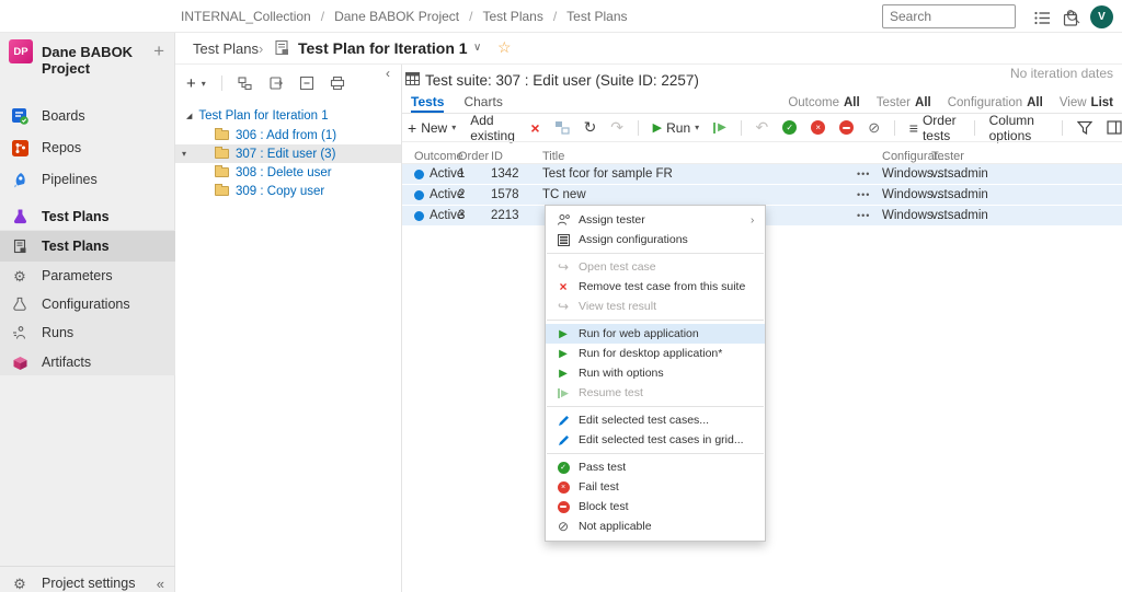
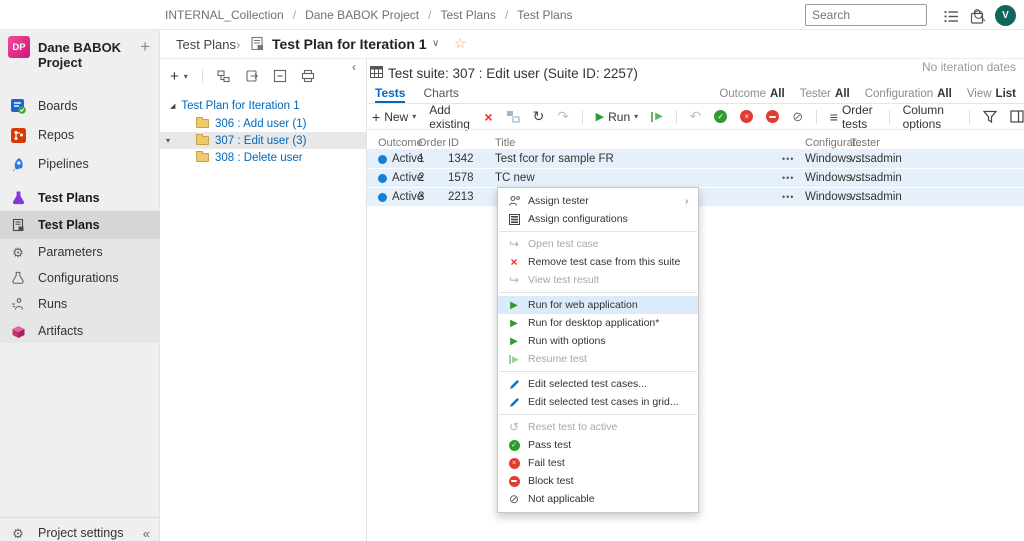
  INTERNAL_Collection
  /
  Dane BABOK Project
  /
  Test Plans
  /
  Test Plans
  Search
  V
  DP
  Dane BABOK Project
  +
  Boards
  Repos
  Pipelines
  Test Plans
  Test Plans
  ⚙
  Parameters
  Configurations
  Runs
  Artifacts
  ⚙
  Project settings
  «
  Test Plans
  ›
  Test Plan for Iteration 1
  ∨
  ☆
  +
  ▾
  Test Plan for Iteration 1
- 306 : Add from (1)
+ 306 : Add user (1)
  ▾
  307 : Edit user (3)
  308 : Delete user
- 309 : Copy user
  ‹
  No iteration dates
  Test suite: 307 : Edit user (Suite ID: 2257)
  Tests
  Charts
  Outcome All
  Tester All
  Configuration All
  View List
  +
  New
  ▾
  Add existing
  ×
  ↻
  ↷
  ▶
  Run
  ▾
  ▶
  ↶
  ✓
  ×
  ⊘
  ≡
  Order tests
  Column options
  Outcom
  Order
  ID
  Title
  Tester
  Active
  1
  1342
  Test fcor for sample FR
  •••
  Windows
  vstsadmin
  Active
  2
  1578
  TC new
  •••
  Windows
  vstsadmin
  Active
  3
  2213
  •••
  Windows
  vstsadmin
  Assign tester
  ›
  Assign configurations
  ↪
  Open test case
  ×
  Remove test case from this suite
  ↪
  View test result
  ▶
  Run for web application
  ▶
  Run for desktop application*
  ▶
  Run with options
  ▶
  Resume test
  Edit selected test cases...
  Edit selected test cases in grid...
+ ↺
+ Reset test to active
  Pass test
  Fail test
  Block test
  ⊘
  Not applicable
